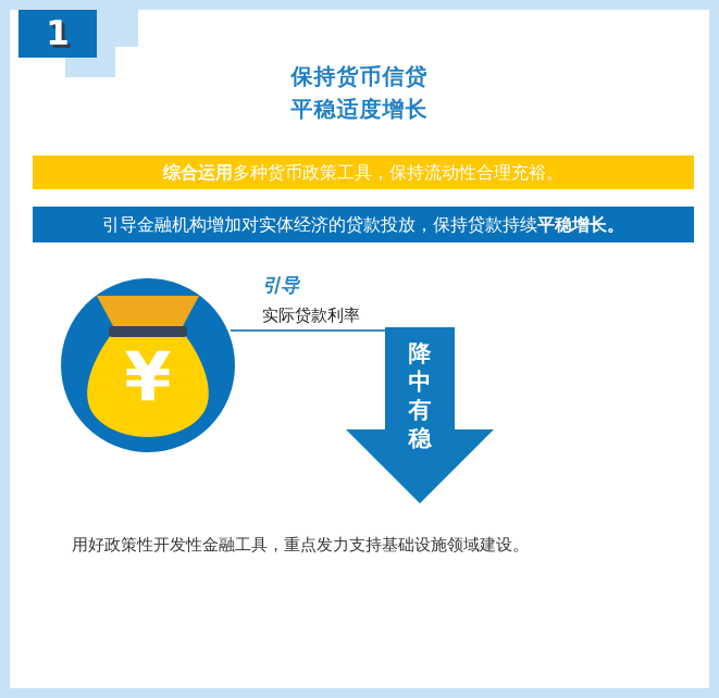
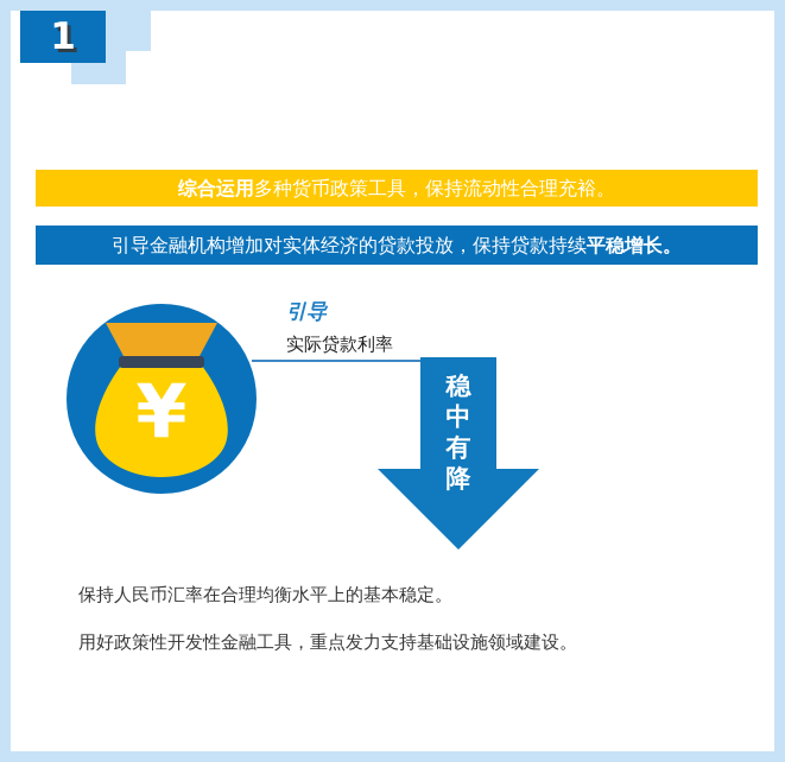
  1
- 保持货币信贷
- 平稳适度增长
  综合运用
  多种货币政策工具，保持流动性合理充裕。
  引导金融机构增加对实体经济的贷款投放，保持贷款持续
  平稳增长。
  ¥
  引导
  实际贷款利率
- 降
+ 稳
  中
  有
- 稳
+ 降
+ 保持人民币汇率在合理均衡水平上的基本稳定。
  用好政策性开发性金融工具，重点发力支持基础设施领域建设。
